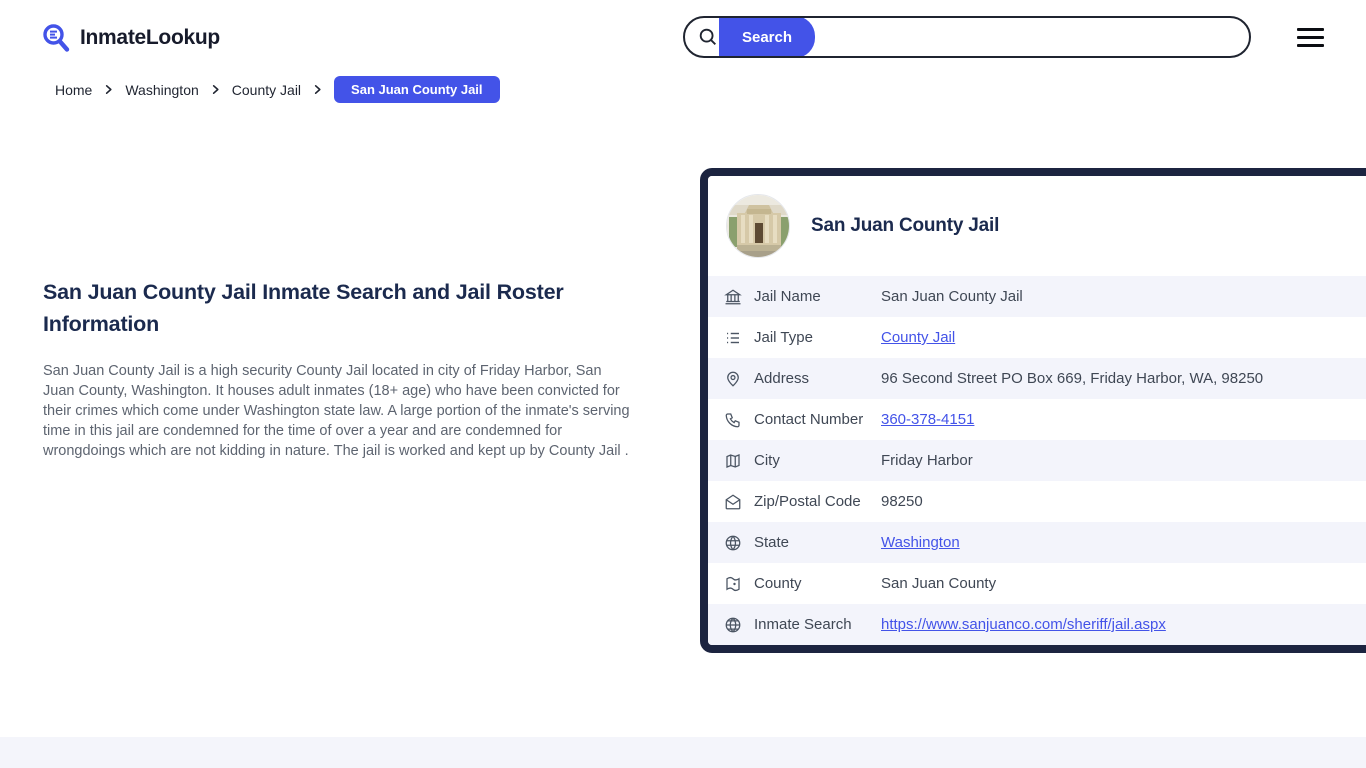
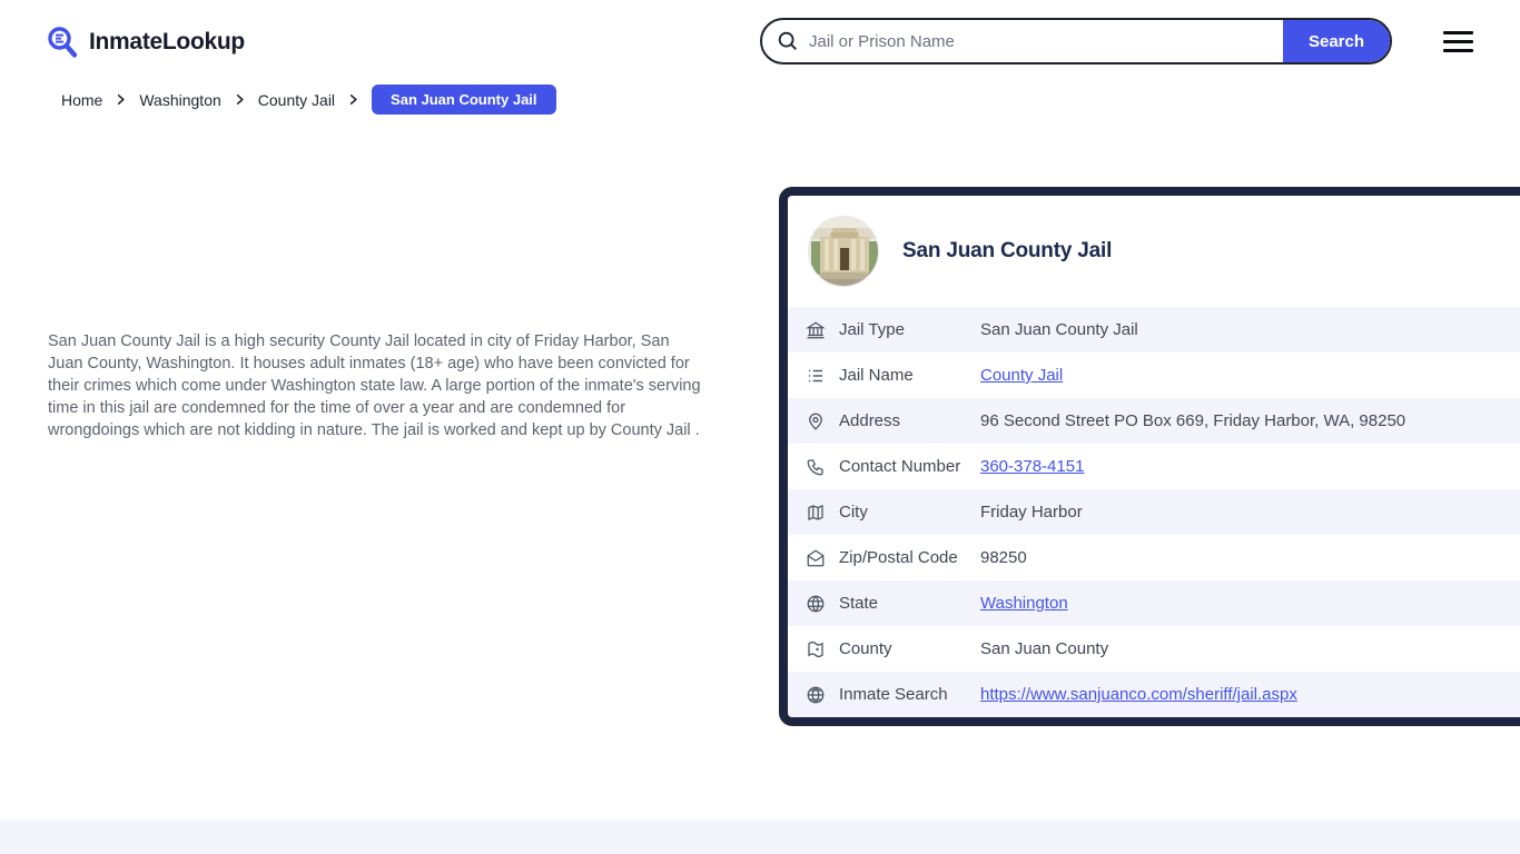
  InmateLookup
+ Jail or Prison Name
  Search
  Home
  Washington
  County Jail
  San Juan County Jail
- San Juan County Jail Inmate Search and Jail Roster Information
  San Juan County Jail is a high security County Jail located in city of Friday Harbor, San Juan County, Washington. It houses adult inmates (18+ age) who have been convicted for their crimes which come under Washington state law. A large portion of the inmate's serving time in this jail are condemned for the time of over a year and are condemned for wrongdoings which are not kidding in nature. The jail is worked and kept up by County Jail .
  San Juan County Jail
- Jail Name
+ Jail Type
  San Juan County Jail
- Jail Type
+ Jail Name
  County Jail
  Address
  96 Second Street PO Box 669, Friday Harbor, WA, 98250
  Contact Number
  360-378-4151
  City
  Friday Harbor
  Zip/Postal Code
  98250
  State
  Washington
  County
  San Juan County
  Inmate Search
  https://www.sanjuanco.com/sheriff/jail.aspx
